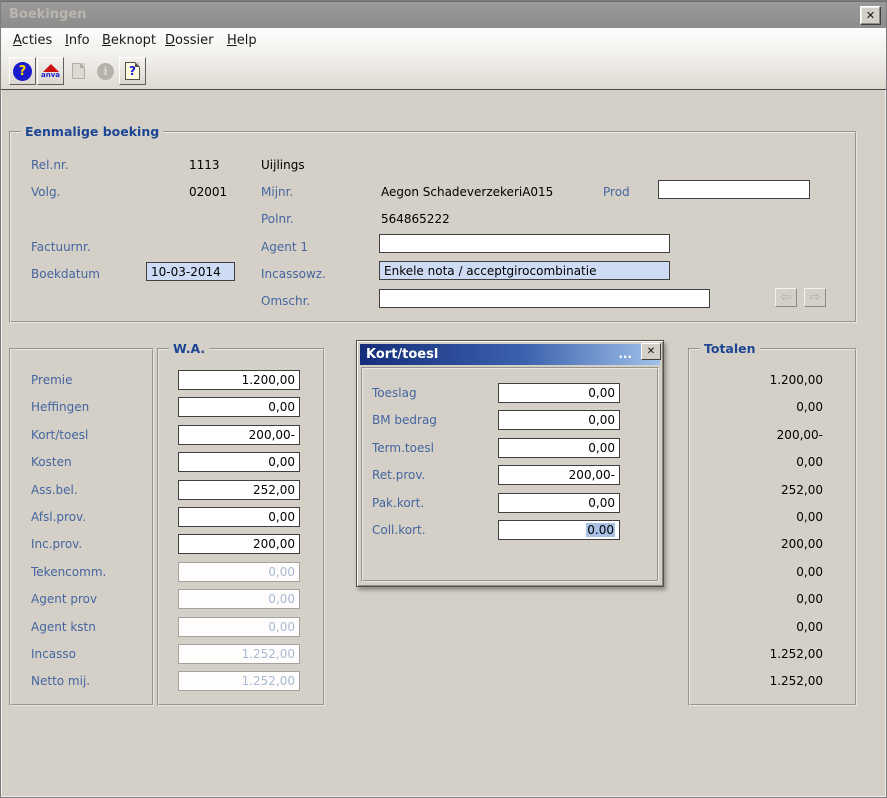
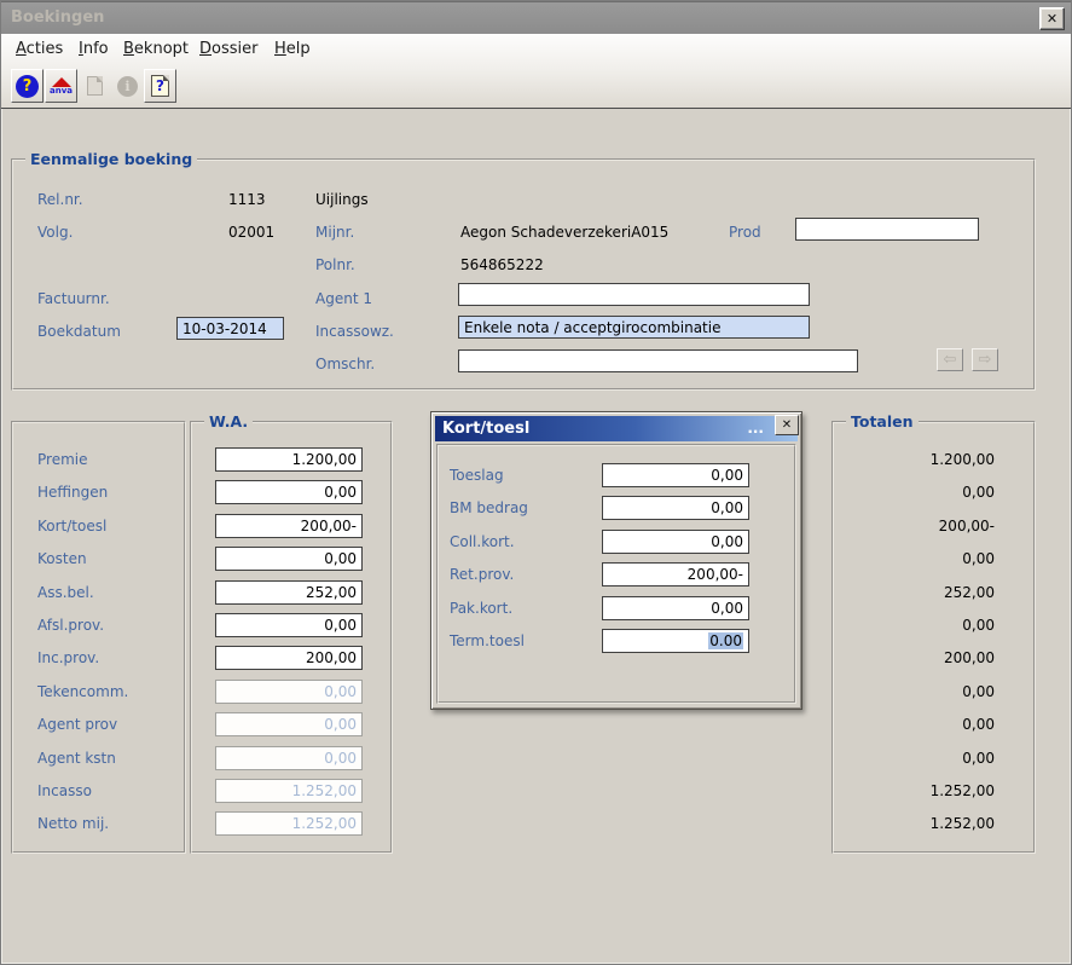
  Boekingen
  ✕
  Acties
  Info
  Beknopt
  Dossier
  Help
  ?
  anva
  i
  ?
  Eenmalige boeking
  Rel.nr.
  1113
  Uijlings
  Volg.
  02001
  Mijnr.
  Aegon SchadeverzekeriA015
  Prod
  Polnr.
  564865222
  Factuurnr.
  Agent 1
  Boekdatum
  10-03-2014
  Incassowz.
  Enkele nota / acceptgirocombinatie
  Omschr.
  ⇦
  ⇨
  Premie
  Heffingen
  Kort/toesl
  Kosten
  Ass.bel.
  Afsl.prov.
  Inc.prov.
  Tekencomm.
  Agent prov
  Agent kstn
  Incasso
  Netto mij.
  W.A.
  1.200,00
  0,00
  200,00-
  0,00
  252,00
  0,00
  200,00
  0,00
  0,00
  0,00
  1.252,00
  1.252,00
  Kort/toesl
  ...
  ✕
  Toeslag
  BM bedrag
- Term.toesl
+ Coll.kort.
  Ret.prov.
  Pak.kort.
- Coll.kort.
+ Term.toesl
  0,00
  0,00
  0,00
  200,00-
  0,00
  0.00
  Totalen
  1.200,00
  0,00
  200,00-
  0,00
  252,00
  0,00
  200,00
  0,00
  0,00
  0,00
  1.252,00
  1.252,00
